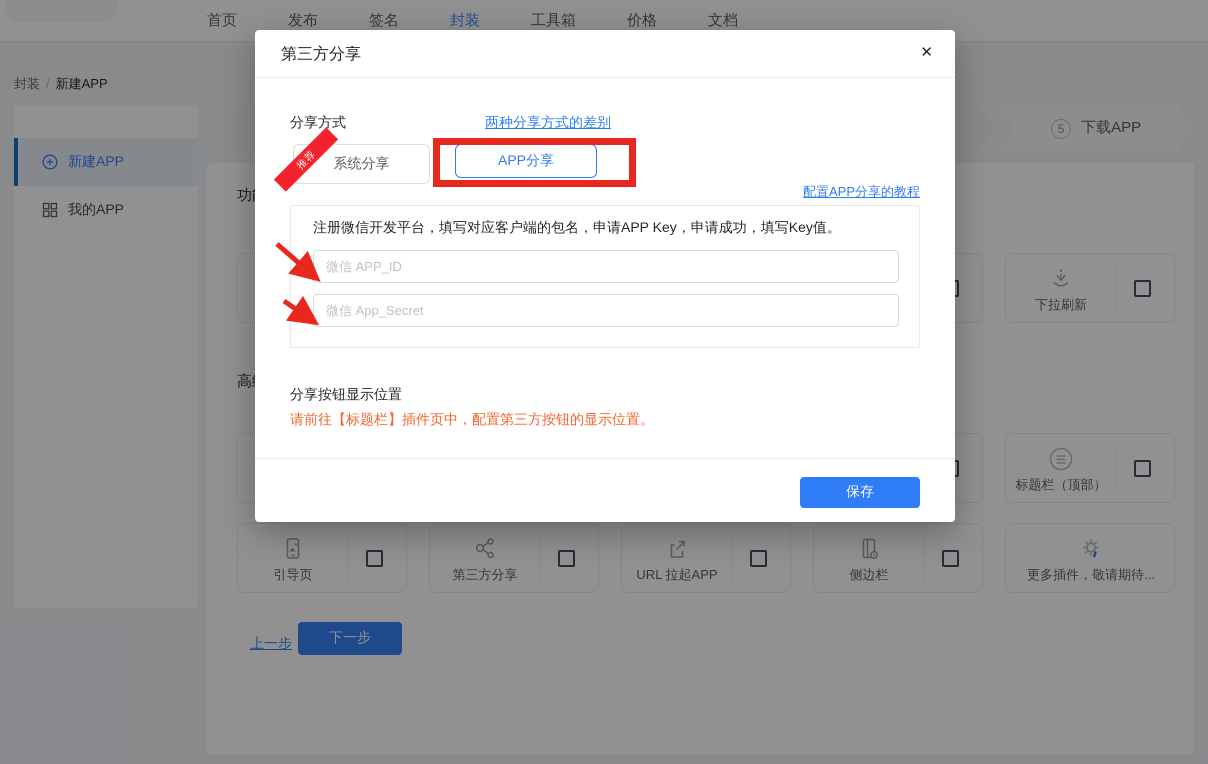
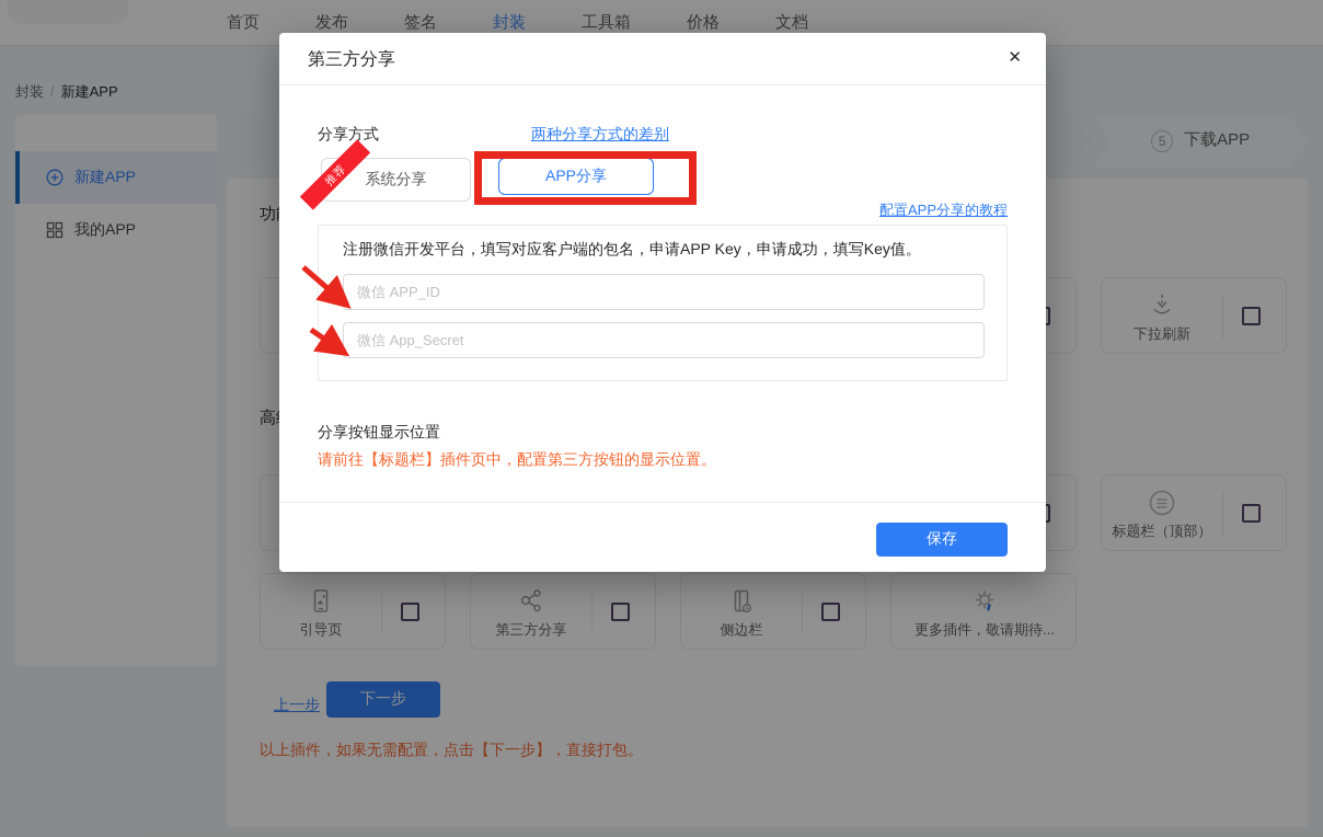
  首页
  发布
  签名
  封装
  工具箱
  价格
  文档
  封装 / 新建APP
  新建APP
  我的APP
  5
  下载APP
  下拉刷新
  标题栏（顶部）
  引导页
  第三方分享
- URL 拉起APP
  侧边栏
  更多插件，敬请期待...
  上一步
  下一步
+ 以上插件，如果无需配置，点击【下一步】，直接打包。
  第三方分享
  ✕
  分享方式
  两种分享方式的差别
  系统分享
  APP分享
  配置APP分享的教程
  注册微信开发平台，填写对应客户端的包名，申请APP Key，申请成功，填写Key值。
  微信 APP_ID
  微信 App_Secret
  分享按钮显示位置
  请前往【标题栏】插件页中，配置第三方按钮的显示位置。
  保存
